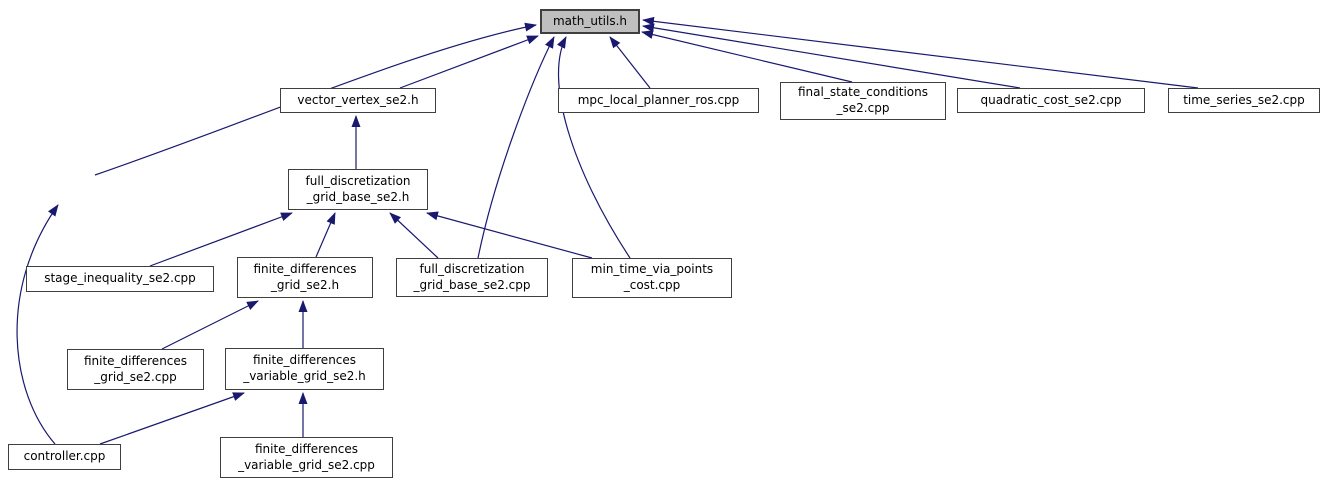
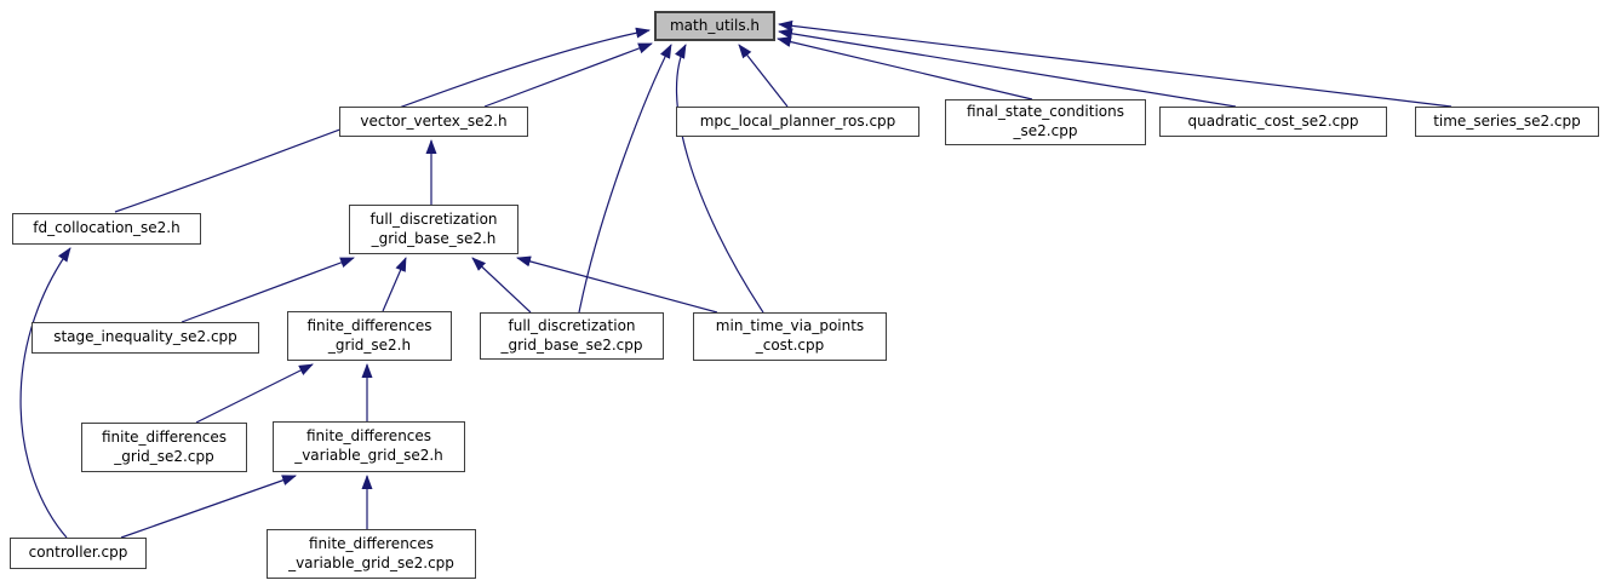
  math_utils.h
  vector_vertex_se2.h
  mpc_local_planner_ros.cpp
  final_state_conditions
  _se2.cpp
  quadratic_cost_se2.cpp
  time_series_se2.cpp
+ fd_collocation_se2.h
  full_discretization
  _grid_base_se2.h
  stage_inequality_se2.cpp
  finite_differences
  _grid_se2.h
  full_discretization
  _grid_base_se2.cpp
  min_time_via_points
  _cost.cpp
  finite_differences
  _grid_se2.cpp
  finite_differences
  _variable_grid_se2.h
  controller.cpp
  finite_differences
  _variable_grid_se2.cpp
